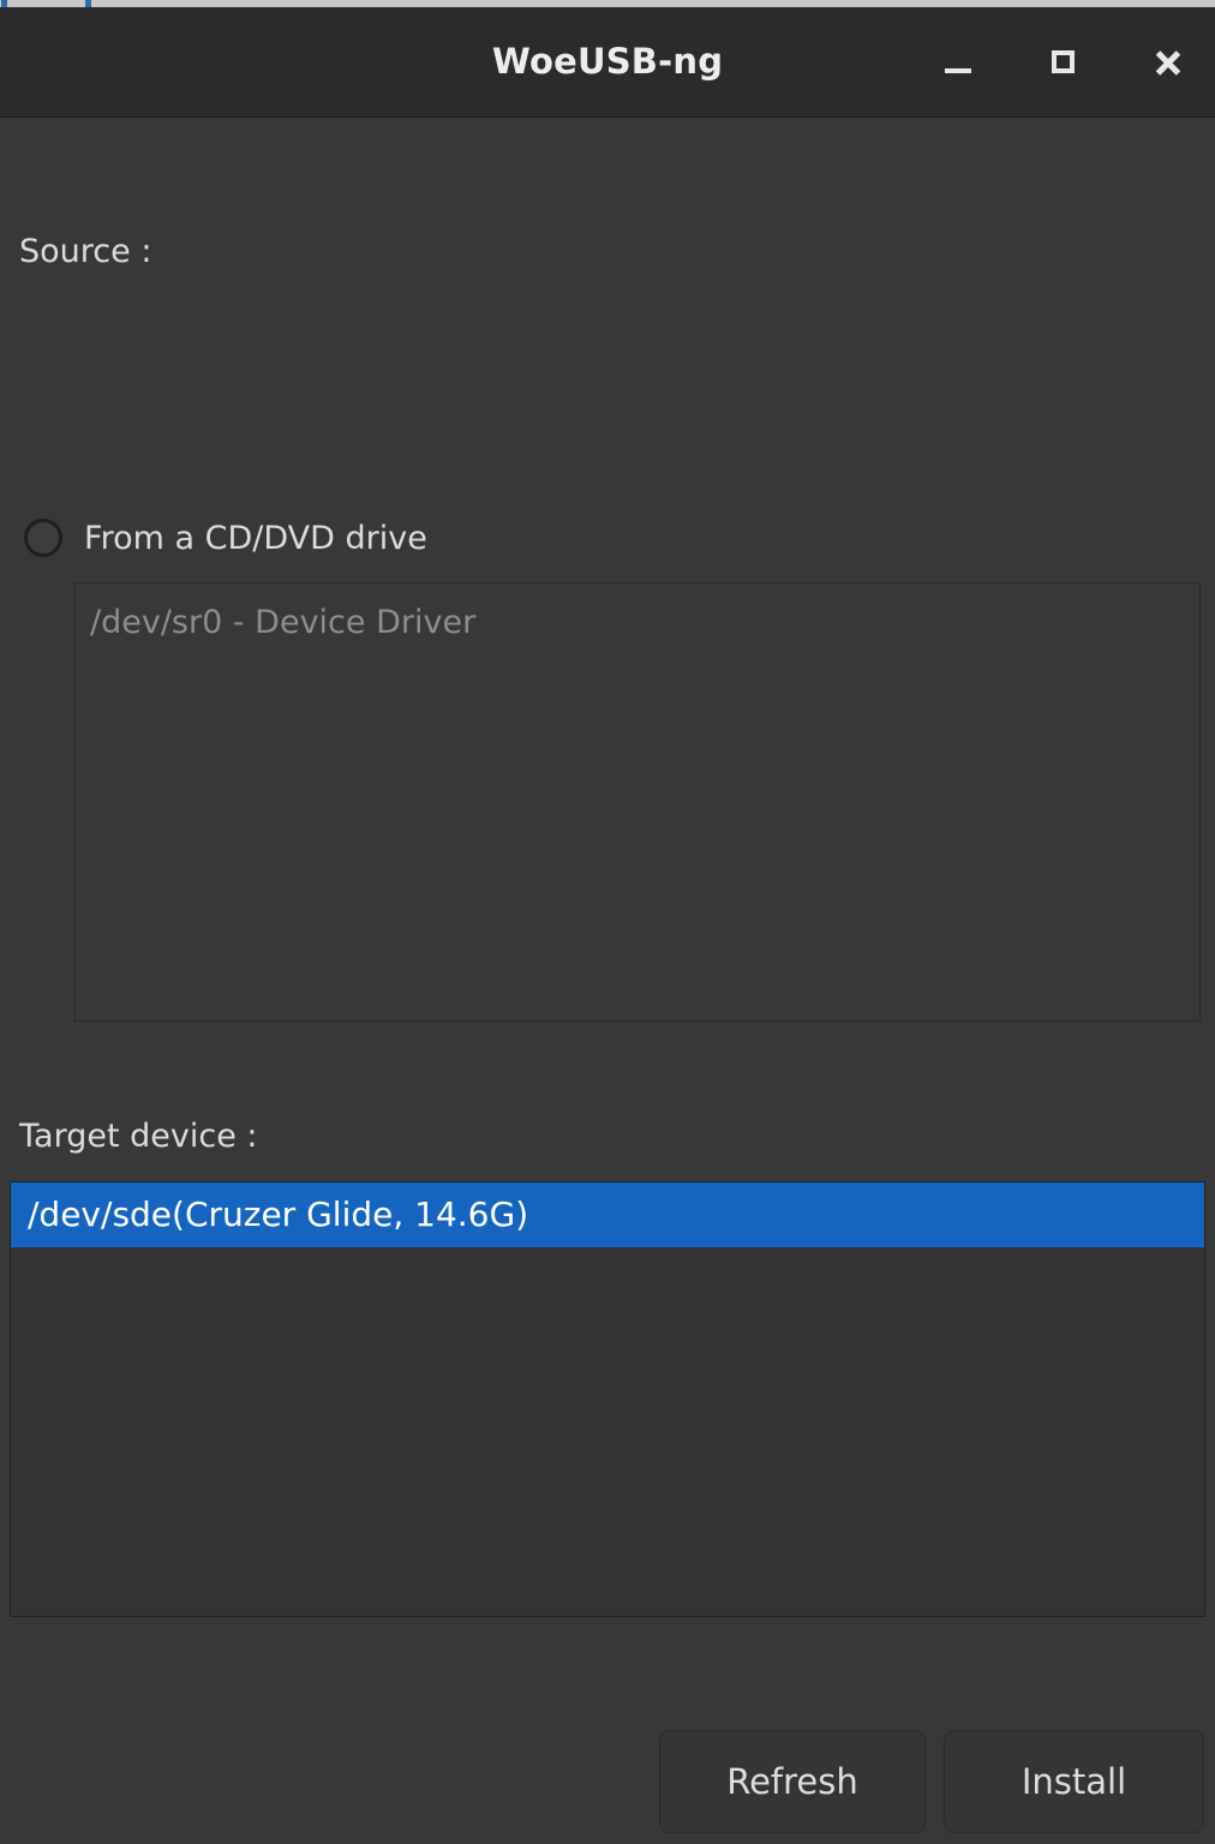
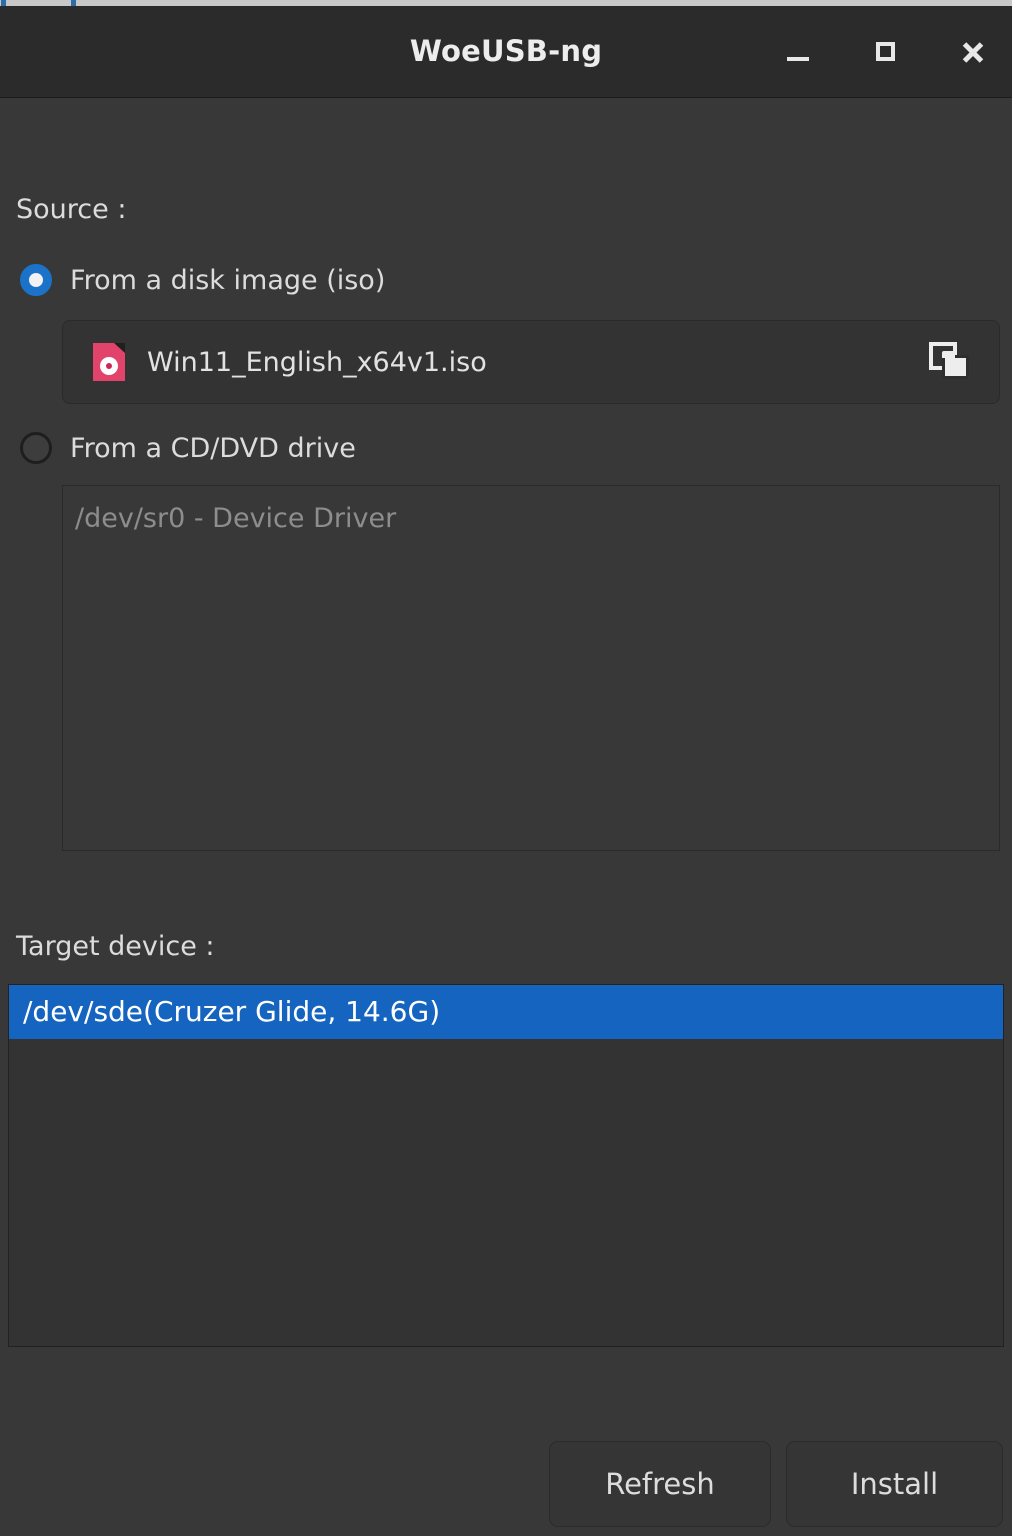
  WoeUSB-ng
  Source :
+ From a disk image (iso)
+ Win11_English_x64v1.iso
  From a CD/DVD drive
  /dev/sr0 - Device Driver
  Target device :
  /dev/sde(Cruzer Glide, 14.6G)
  Refresh
  Install
